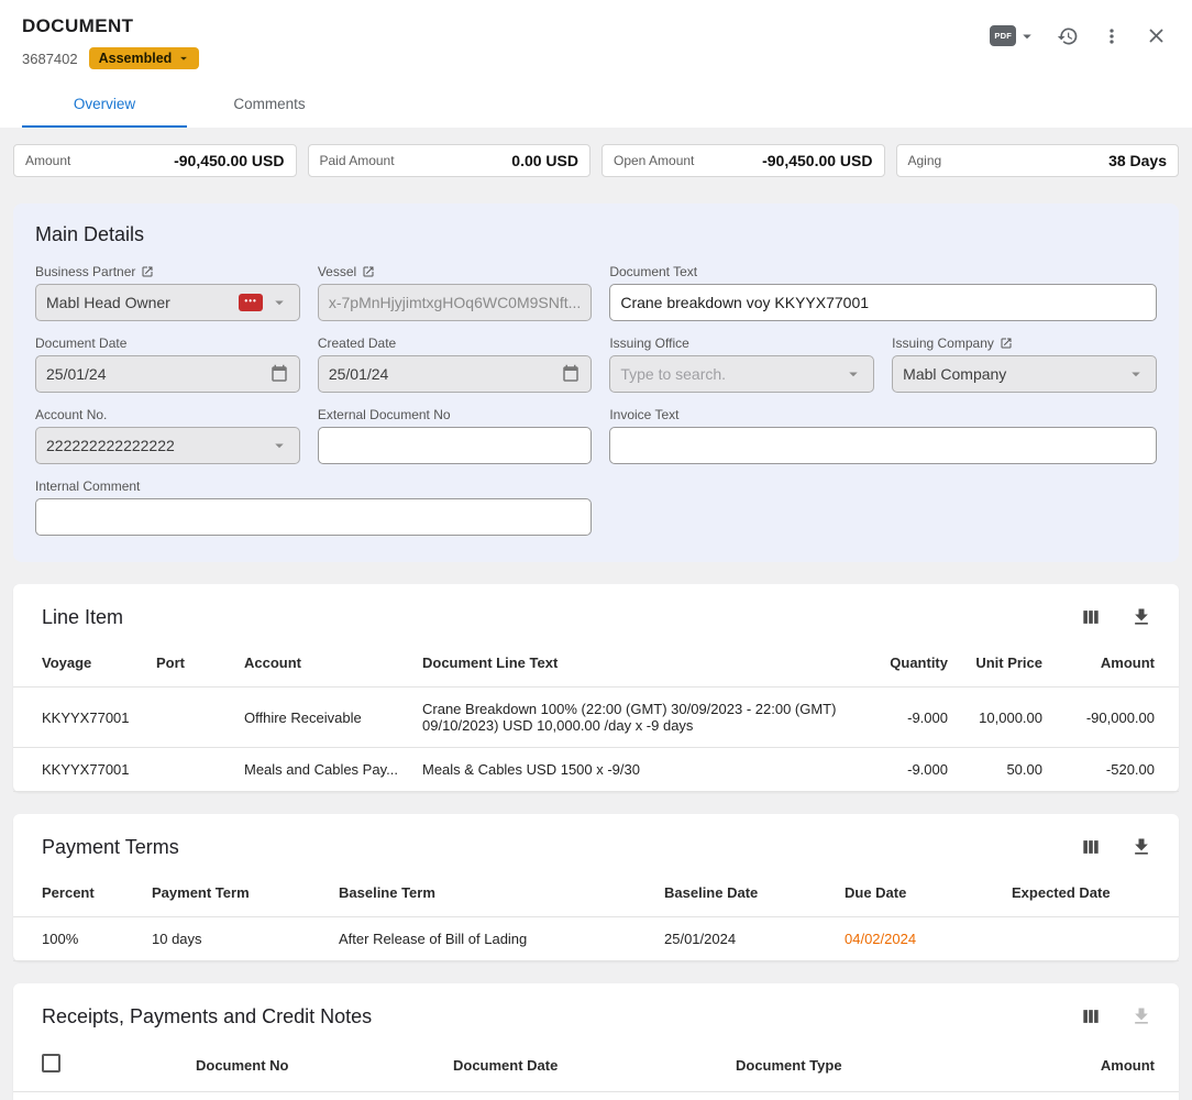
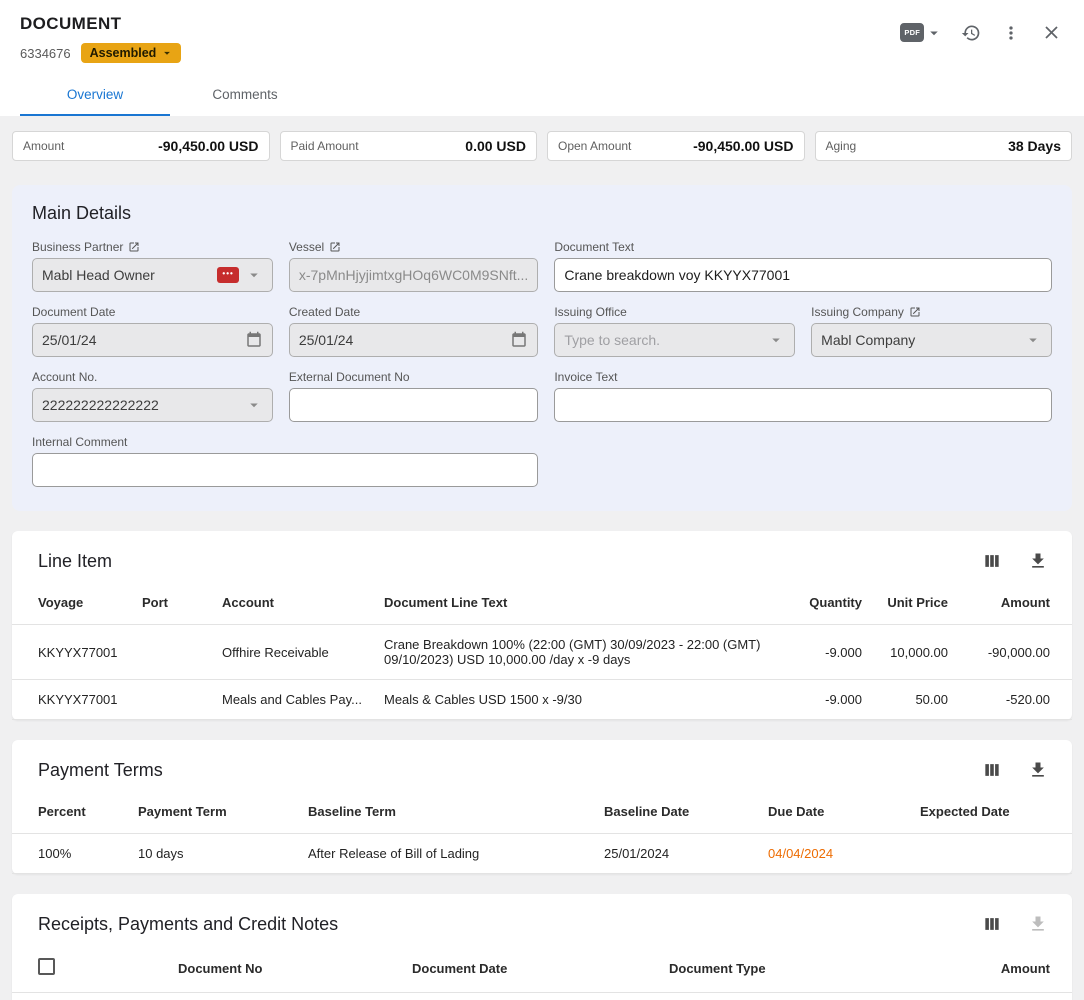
  DOCUMENT
- 3687402
+ 6334676
  Assembled
  PDF
  Overview
  Comments
  Amount
  -90,450.00 USD
  Paid Amount
  0.00 USD
  Open Amount
  -90,450.00 USD
  Aging
  38 Days
  Main Details
  Business Partner
  Mabl Head Owner
  •••
  Vessel
  x-7pMnHjyjimtxgHOq6WC0M9SNft...
  Document Text
  Crane breakdown voy KKYYX77001
  Document Date
  25/01/24
  Created Date
  25/01/24
  Issuing Office
  Type to search.
  Issuing Company
  Mabl Company
  Account No.
  222222222222222
  External Document No
  Invoice Text
  Internal Comment
  Line Item
  Voyage	Port	Account	Document Line Text	Quantity	Unit Price	Amount
  KKYYX77001		Offhire Receivable	Crane Breakdown 100% (22:00 (GMT) 30/09/2023 - 22:00 (GMT) 09/10/2023) USD 10,000.00 /day x -9 days	-9.000	10,000.00	-90,000.00
  KKYYX77001		Meals and Cables Pay...	Meals & Cables USD 1500 x -9/30	-9.000	50.00	-520.00
  Payment Terms
  Percent	Payment Term	Baseline Term	Baseline Date	Due Date	Expected Date
- 100%	10 days	After Release of Bill of Lading	25/01/2024	04/02/2024
+ 100%	10 days	After Release of Bill of Lading	25/01/2024	04/04/2024
  Receipts, Payments and Credit Notes
  	Document No	Document Date	Document Type	Amount
